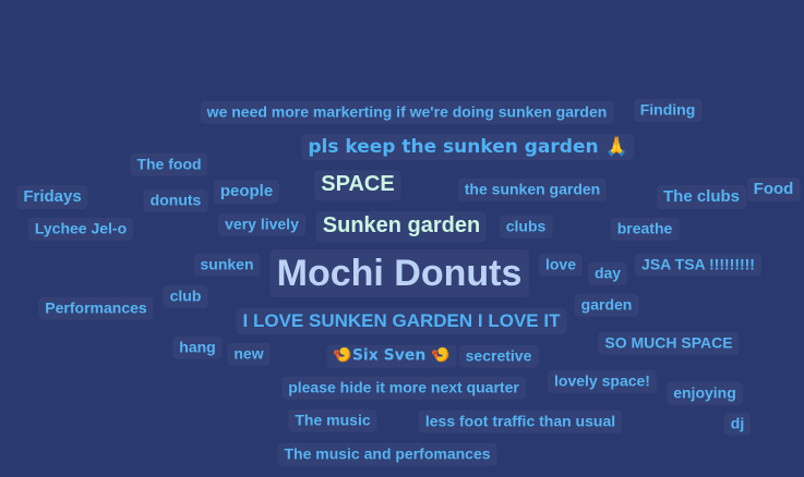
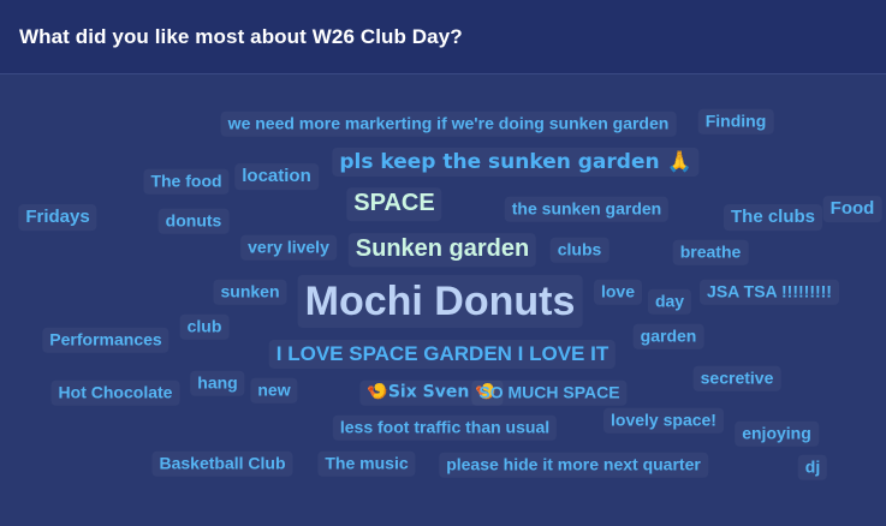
+ What did you like most about W26 Club Day?
  we need more markerting if we're doing sunken garden
  Finding
  pls keep the sunken garden 🙏
  The food
+ location
  SPACE
  the sunken garden
  The clubs
  Food
  Fridays
  donuts
- people
- Lychee Jel-o
  very lively
  Sunken garden
  clubs
  breathe
  sunken
  Mochi Donuts
  love
  day
  JSA TSA !!!!!!!!!
  club
  garden
  Performances
- I LOVE SUNKEN GARDEN I LOVE IT
+ I LOVE SPACE GARDEN I LOVE IT
  hang
- SO MUCH SPACE
+ secretive
+ Hot Chocolate
  new
  🍤Six Sven 🍤
- secretive
+ SO MUCH SPACE
  lovely space!
- please hide it more next quarter
+ less foot traffic than usual
  enjoying
+ Basketball Club
  The music
- less foot traffic than usual
+ please hide it more next quarter
  dj
- The music and perfomances
